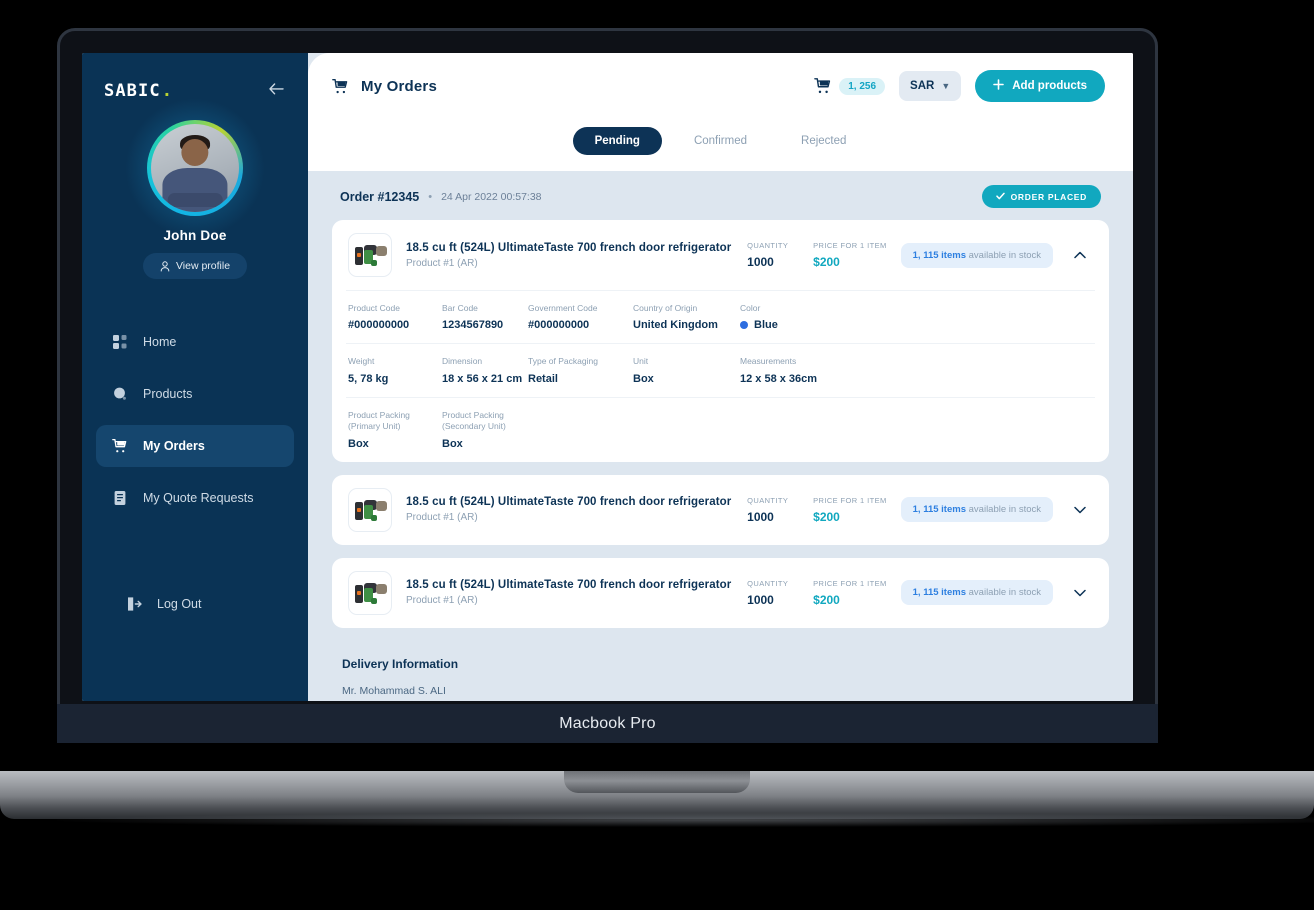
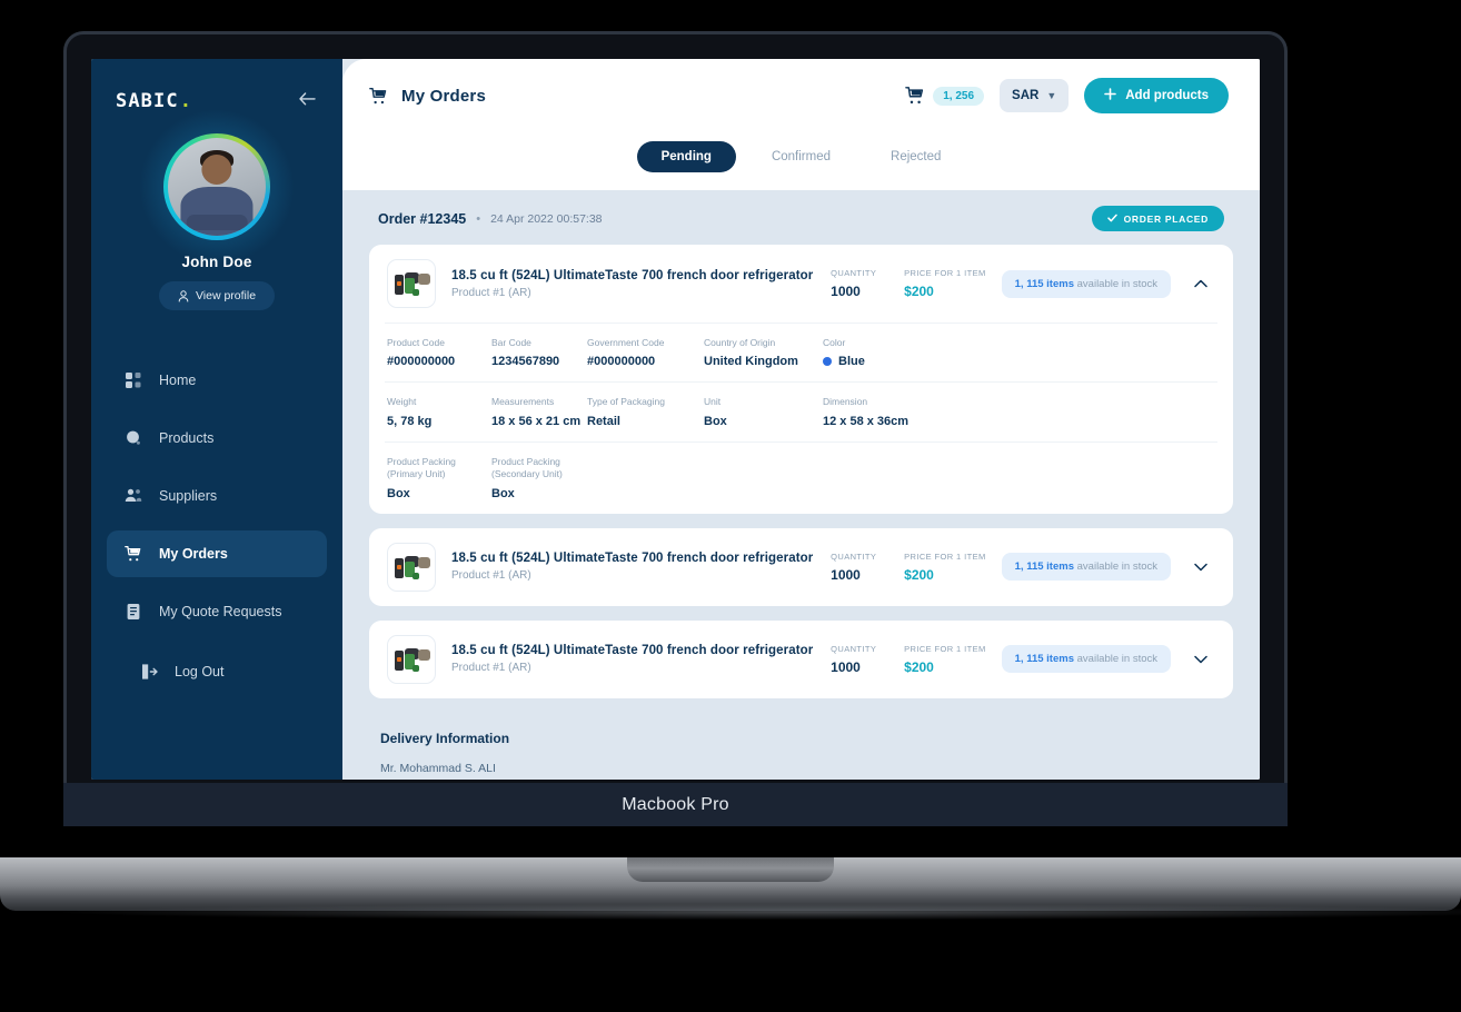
  SABIC
  .
  View profile
  Home
  Products
+ Suppliers
  My Orders
  My Quote Requests
  Log Out
  My Orders
  1, 256
  SAR
  ▼
  Add products
  Pending
  Confirmed
  Rejected
  Order #12345
  •
  24 Apr 2022 00:57:38
  ORDER PLACED
  18.5 cu ft (524L) UltimateTaste 700 french door refrigerator
  Product #1 (AR)
  QUANTITY
  1000
  PRICE FOR 1 ITEM
  $200
  1, 115 items available in stock
  Product Code
  #000000000
  Bar Code
  1234567890
  Government Code
  #000000000
  Country of Origin
  United Kingdom
  Color
  Blue
  Weight
  5, 78 kg
- Dimension
+ Measurements
  18 x 56 x 21 cm
  Type of Packaging
  Retail
  Unit
  Box
- Measurements
+ Dimension
  12 x 58 x 36cm
  Product Packing (Primary Unit)
  Box
  Product Packing (Secondary Unit)
  Box
  18.5 cu ft (524L) UltimateTaste 700 french door refrigerator
  Product #1 (AR)
  QUANTITY
  1000
  PRICE FOR 1 ITEM
  $200
  1, 115 items available in stock
  18.5 cu ft (524L) UltimateTaste 700 french door refrigerator
  Product #1 (AR)
  QUANTITY
  1000
  PRICE FOR 1 ITEM
  $200
  1, 115 items available in stock
  Delivery Information
  Mr. Mohammad S. ALI
  Macbook Pro
